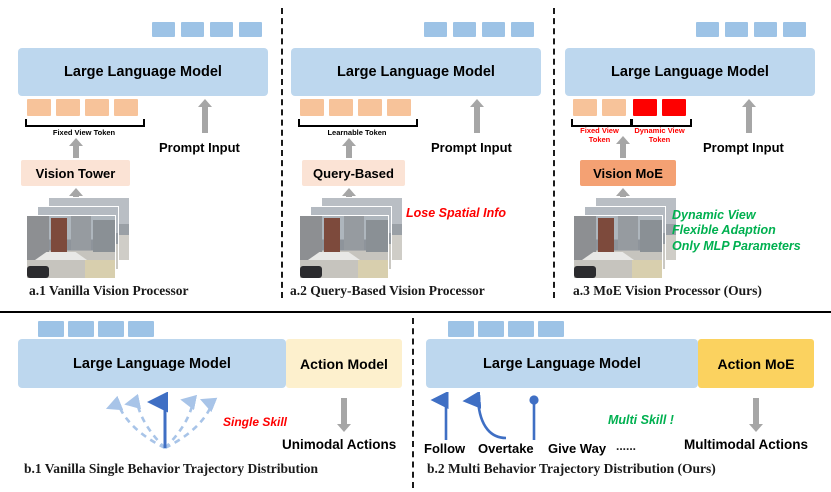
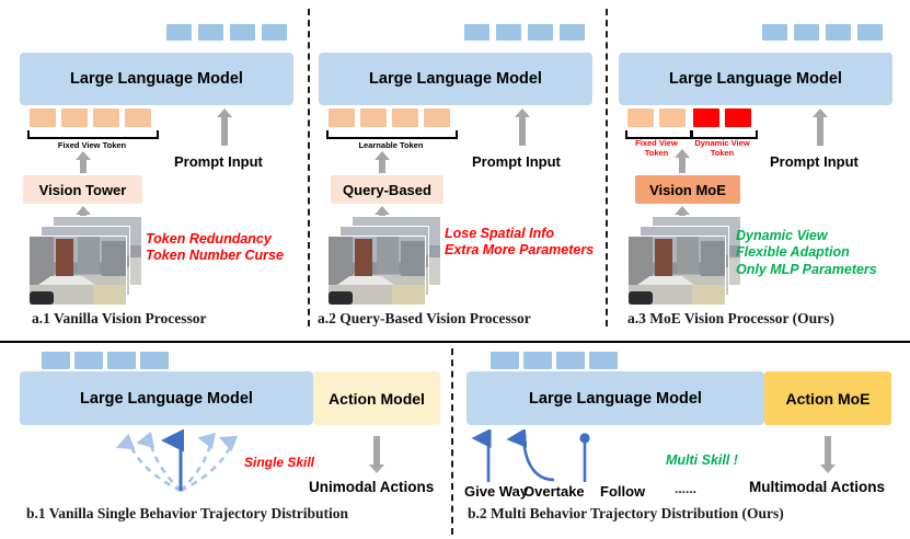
  Large Language Model
  Fixed View Token
  Prompt Input
  Vision Tower
+ Token Redundancy
+ Token Number Curse
  a.1 Vanilla Vision Processor
  Large Language Model
  Learnable Token
  Prompt Input
  Query-Based
  Lose Spatial Info
+ Extra More Parameters
  a.2 Query-Based Vision Processor
  Large Language Model
  Fixed View
  Token
  Dynamic View
  Token
  Prompt Input
  Vision MoE
  Dynamic View
  Flexible Adaption
  Only MLP Parameters
  a.3 MoE Vision Processor (Ours)
  Large Language Model
  Action Model
  Single Skill
  Unimodal Actions
  b.1 Vanilla Single Behavior Trajectory Distribution
  Large Language Model
  Action MoE
- Follow
+ Give Way
  Overtake
- Give Way
+ Follow
  ......
  Multi Skill !
  Multimodal Actions
  b.2 Multi Behavior Trajectory Distribution (Ours)
